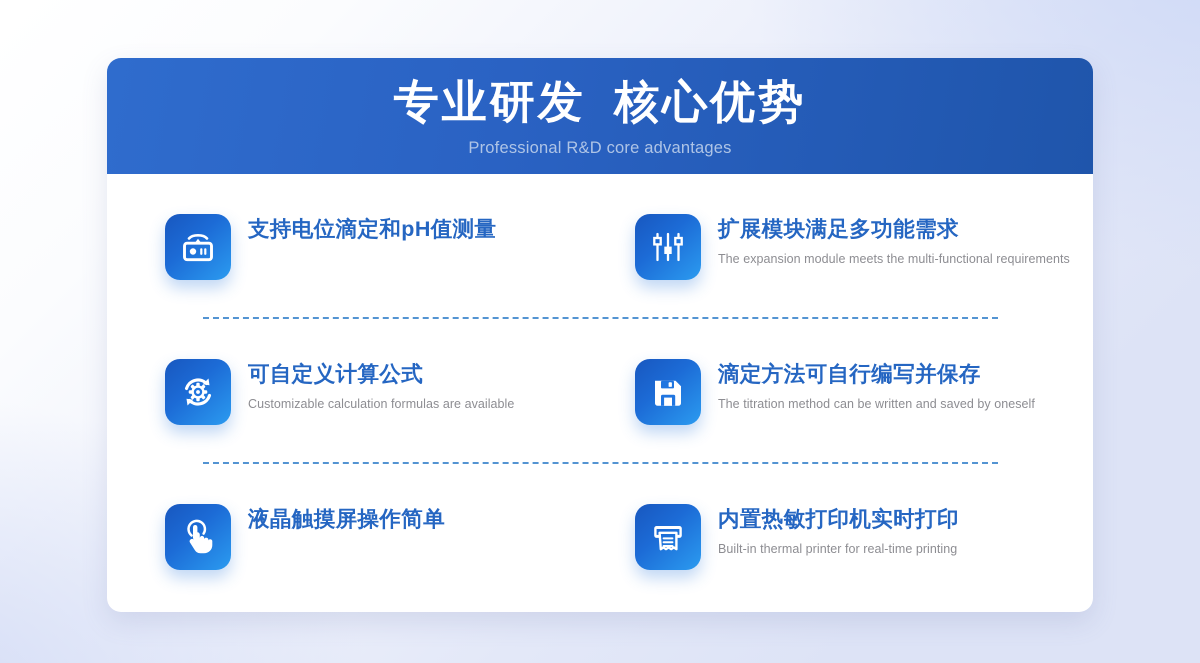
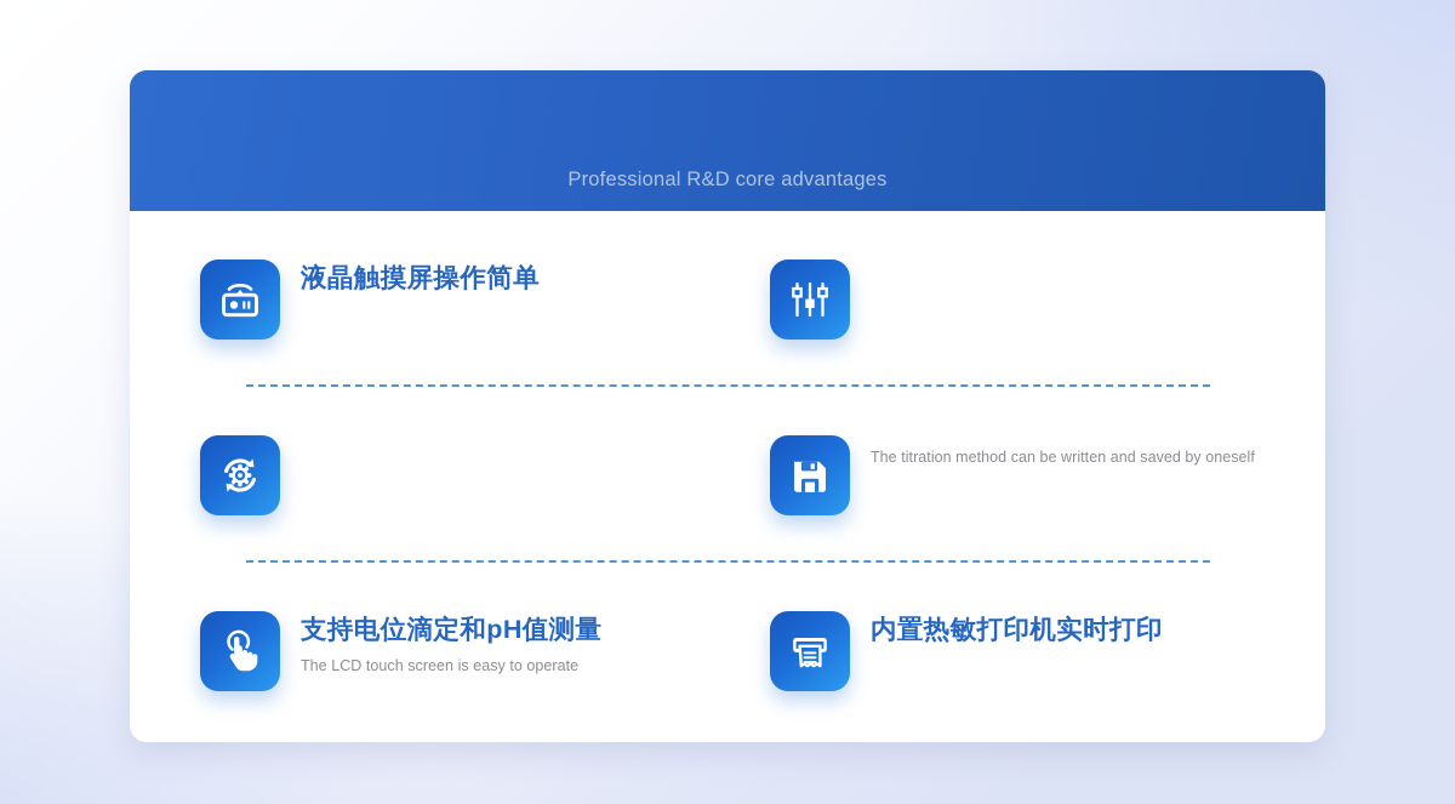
- 专业研发 核心优势
  Professional R&D core advantages
- 支持电位滴定和pH值测量
+ 液晶触摸屏操作简单
- 扩展模块满足多功能需求
- The expansion module meets the multi-functional requirements
- 可自定义计算公式
- Customizable calculation formulas are available
- 滴定方法可自行编写并保存
  The titration method can be written and saved by oneself
- 液晶触摸屏操作简单
+ 支持电位滴定和pH值测量
+ The LCD touch screen is easy to operate
  内置热敏打印机实时打印
- Built-in thermal printer for real-time printing
